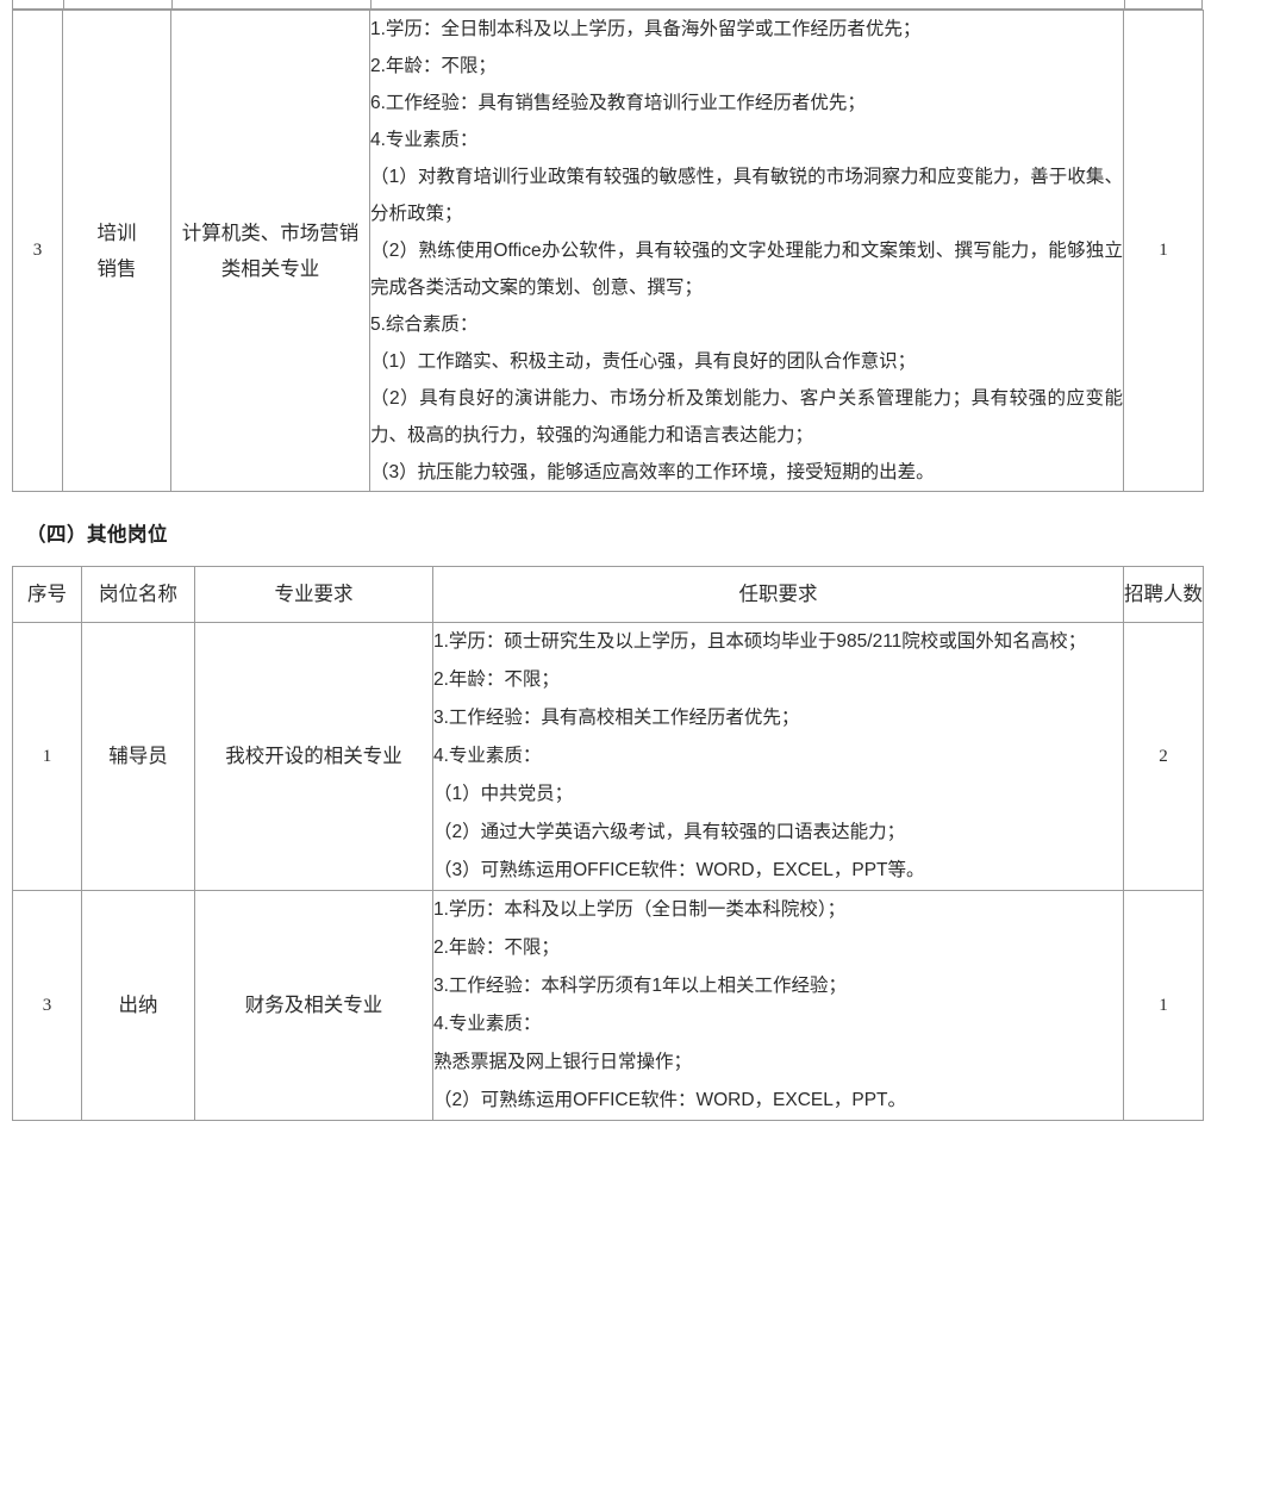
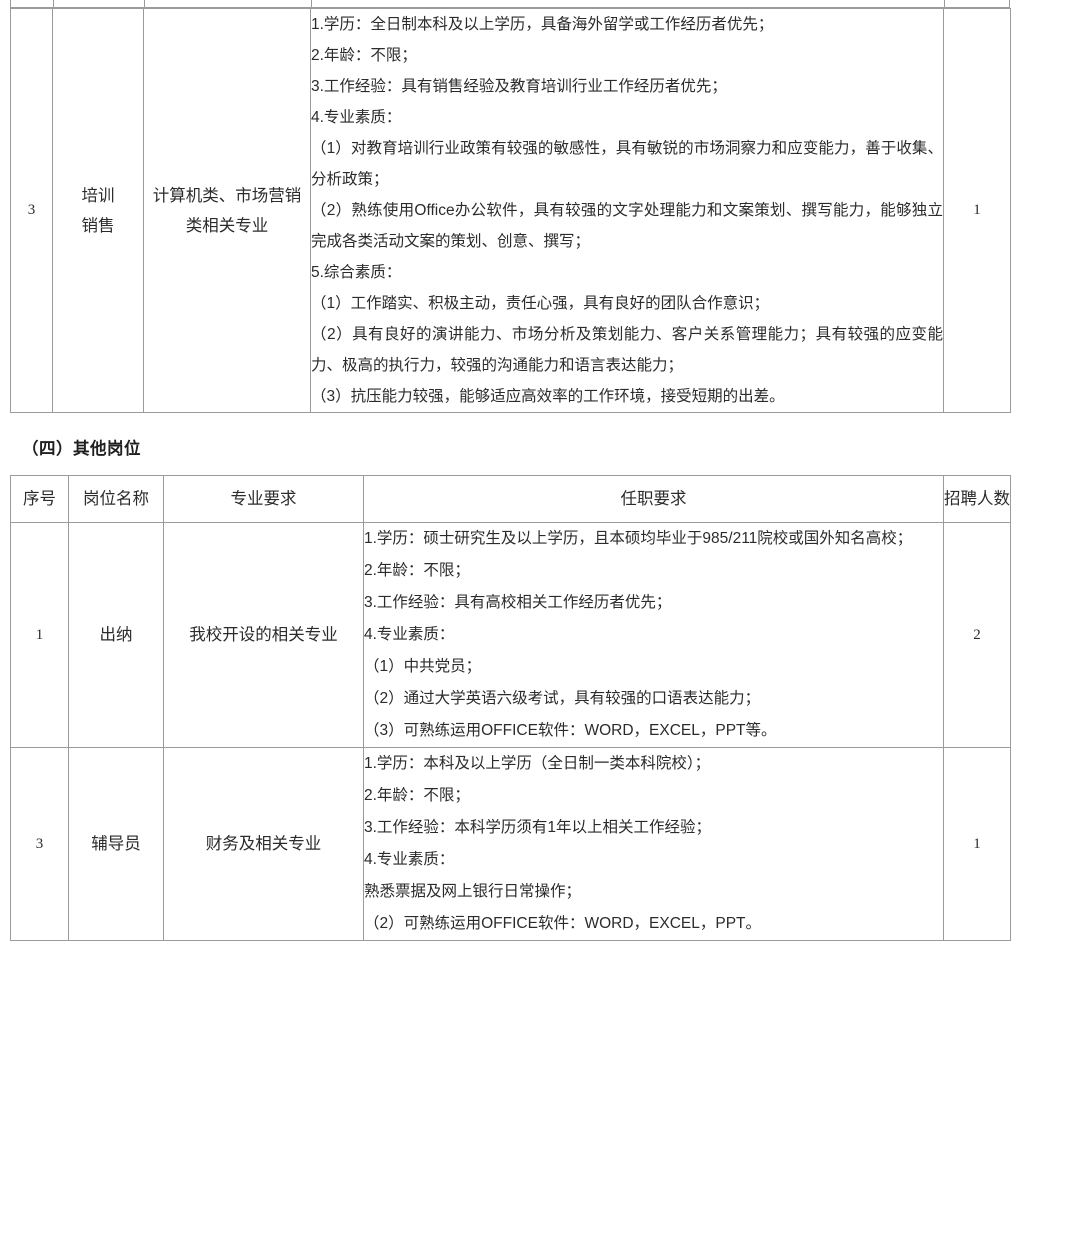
- 3	培训 销售	计算机类、市场营销 类相关专业	1.学历：全日制本科及以上学历，具备海外留学或工作经历者优先； 2.年龄：不限； 6.工作经验：具有销售经验及教育培训行业工作经历者优先； 4.专业素质： （1）对教育培训行业政策有较强的敏感性，具有敏锐的市场洞察力和应变能力，善于收集、分析政策； （2）熟练使用Office办公软件，具有较强的文字处理能力和文案策划、撰写能力，能够独立完成各类活动文案的策划、创意、撰写； 5.综合素质： （1）工作踏实、积极主动，责任心强，具有良好的团队合作意识； （2）具有良好的演讲能力、市场分析及策划能力、客户关系管理能力；具有较强的应变能力、极高的执行力，较强的沟通能力和语言表达能力； （3）抗压能力较强，能够适应高效率的工作环境，接受短期的出差。	1
+ 3	培训 销售	计算机类、市场营销 类相关专业	1.学历：全日制本科及以上学历，具备海外留学或工作经历者优先； 2.年龄：不限； 3.工作经验：具有销售经验及教育培训行业工作经历者优先； 4.专业素质： （1）对教育培训行业政策有较强的敏感性，具有敏锐的市场洞察力和应变能力，善于收集、分析政策； （2）熟练使用Office办公软件，具有较强的文字处理能力和文案策划、撰写能力，能够独立完成各类活动文案的策划、创意、撰写； 5.综合素质： （1）工作踏实、积极主动，责任心强，具有良好的团队合作意识； （2）具有良好的演讲能力、市场分析及策划能力、客户关系管理能力；具有较强的应变能力、极高的执行力，较强的沟通能力和语言表达能力； （3）抗压能力较强，能够适应高效率的工作环境，接受短期的出差。	1
  （四）其他岗位
  序号	岗位名称	专业要求	任职要求	招聘人数
- 1	辅导员	我校开设的相关专业	1.学历：硕士研究生及以上学历，且本硕均毕业于985/211院校或国外知名高校； 2.年龄：不限； 3.工作经验：具有高校相关工作经历者优先； 4.专业素质： （1）中共党员； （2）通过大学英语六级考试，具有较强的口语表达能力； （3）可熟练运用OFFICE软件：WORD，EXCEL，PPT等。	2
+ 1	出纳	我校开设的相关专业	1.学历：硕士研究生及以上学历，且本硕均毕业于985/211院校或国外知名高校； 2.年龄：不限； 3.工作经验：具有高校相关工作经历者优先； 4.专业素质： （1）中共党员； （2）通过大学英语六级考试，具有较强的口语表达能力； （3）可熟练运用OFFICE软件：WORD，EXCEL，PPT等。	2
- 3	出纳	财务及相关专业	1.学历：本科及以上学历（全日制一类本科院校）； 2.年龄：不限； 3.工作经验：本科学历须有1年以上相关工作经验； 4.专业素质： 熟悉票据及网上银行日常操作； （2）可熟练运用OFFICE软件：WORD，EXCEL，PPT。	1
+ 3	辅导员	财务及相关专业	1.学历：本科及以上学历（全日制一类本科院校）； 2.年龄：不限； 3.工作经验：本科学历须有1年以上相关工作经验； 4.专业素质： 熟悉票据及网上银行日常操作； （2）可熟练运用OFFICE软件：WORD，EXCEL，PPT。	1
